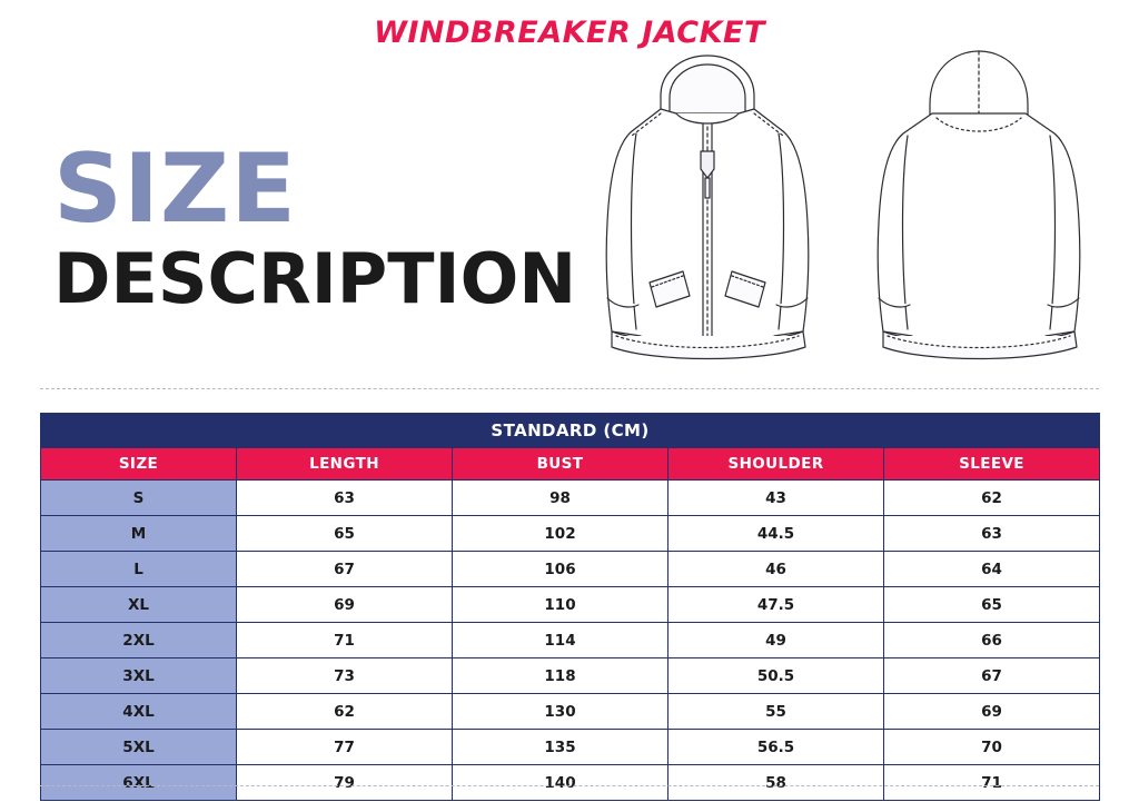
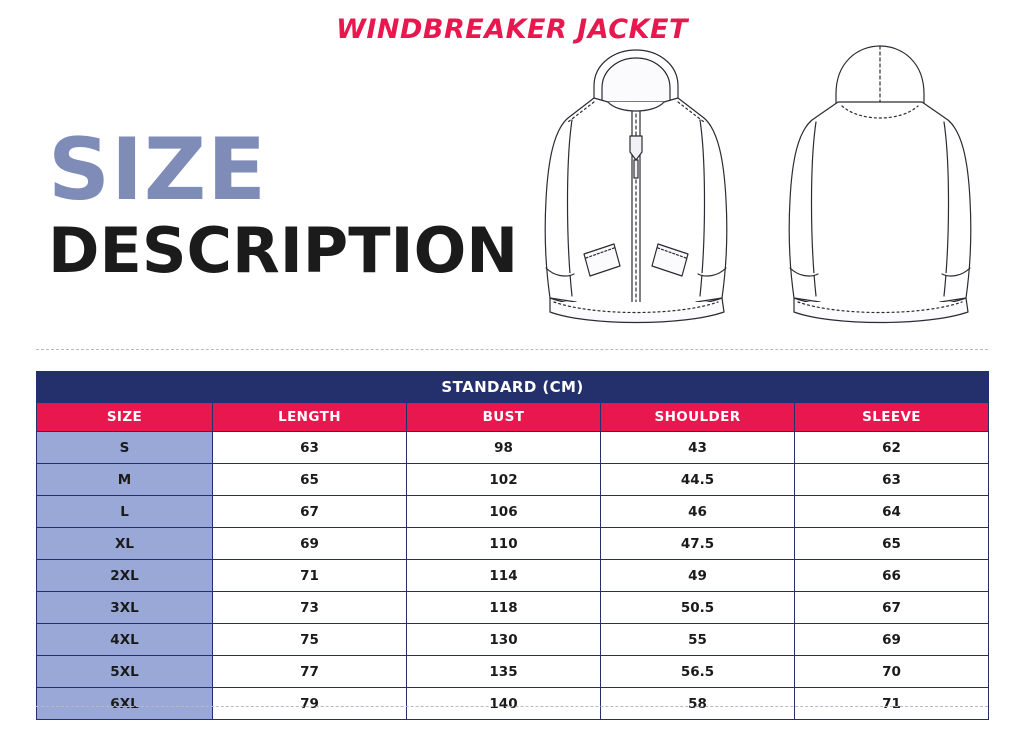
  WINDBREAKER JACKET
  SIZE
  DESCRIPTION
  STANDARD (CM)
  SIZE	LENGTH	BUST	SHOULDER	SLEEVE
  S	63	98	43	62
  M	65	102	44.5	63
  L	67	106	46	64
  XL	69	110	47.5	65
  2XL	71	114	49	66
  3XL	73	118	50.5	67
- 4XL	62	130	55	69
+ 4XL	75	130	55	69
  5XL	77	135	56.5	70
  6XL	79	140	58	71
